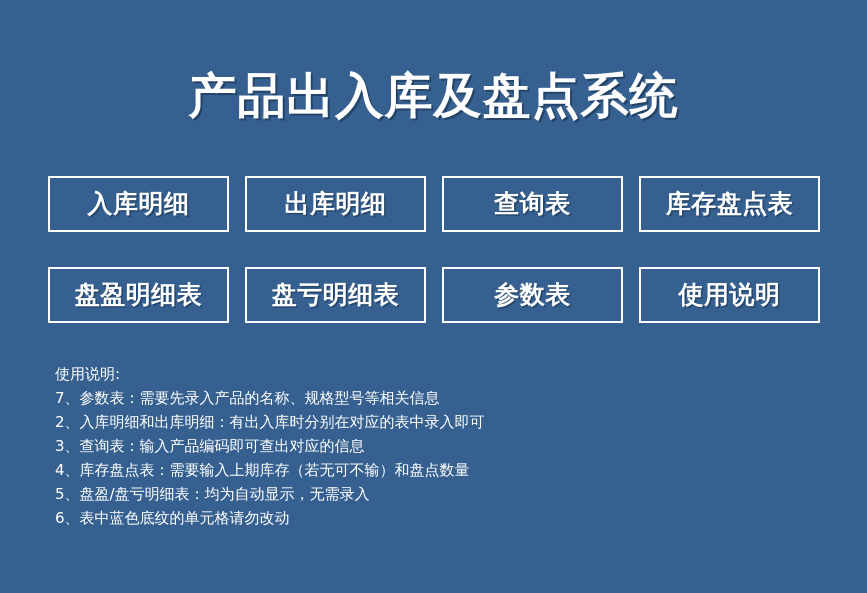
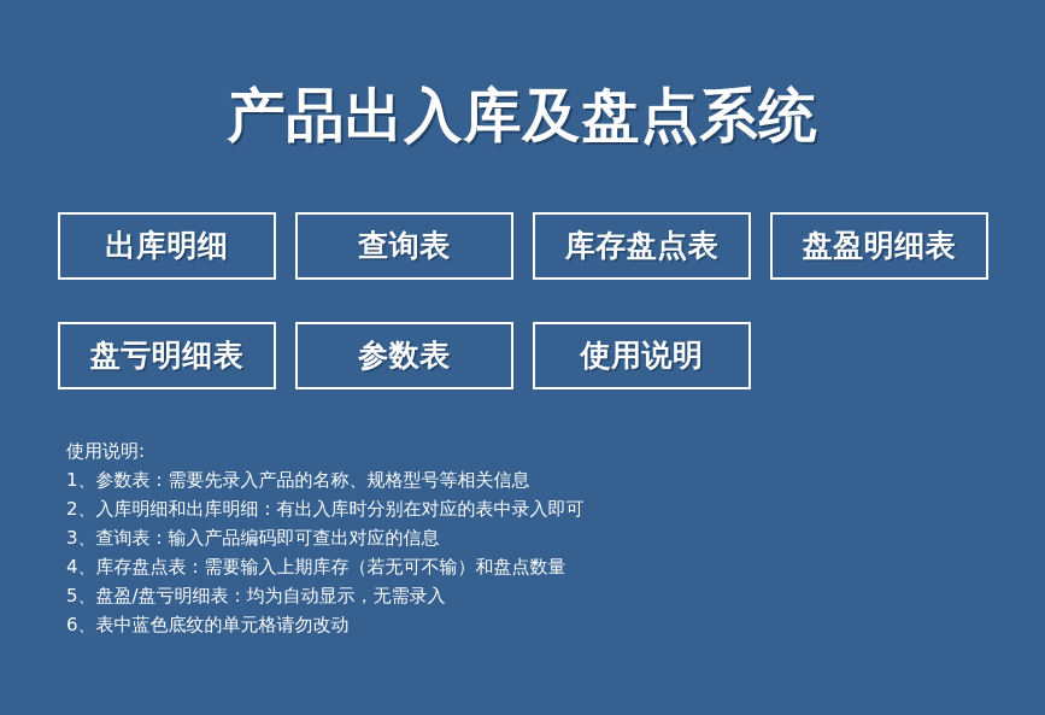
  产品出入库及盘点系统
- 入库明细
  出库明细
  查询表
  库存盘点表
  盘盈明细表
  盘亏明细表
  参数表
  使用说明
  使用说明:
- 7、参数表：需要先录入产品的名称、规格型号等相关信息
+ 1、参数表：需要先录入产品的名称、规格型号等相关信息
  2、入库明细和出库明细：有出入库时分别在对应的表中录入即可
  3、查询表：输入产品编码即可查出对应的信息
  4、库存盘点表：需要输入上期库存（若无可不输）和盘点数量
  5、盘盈/盘亏明细表：均为自动显示，无需录入
  6、表中蓝色底纹的单元格请勿改动
